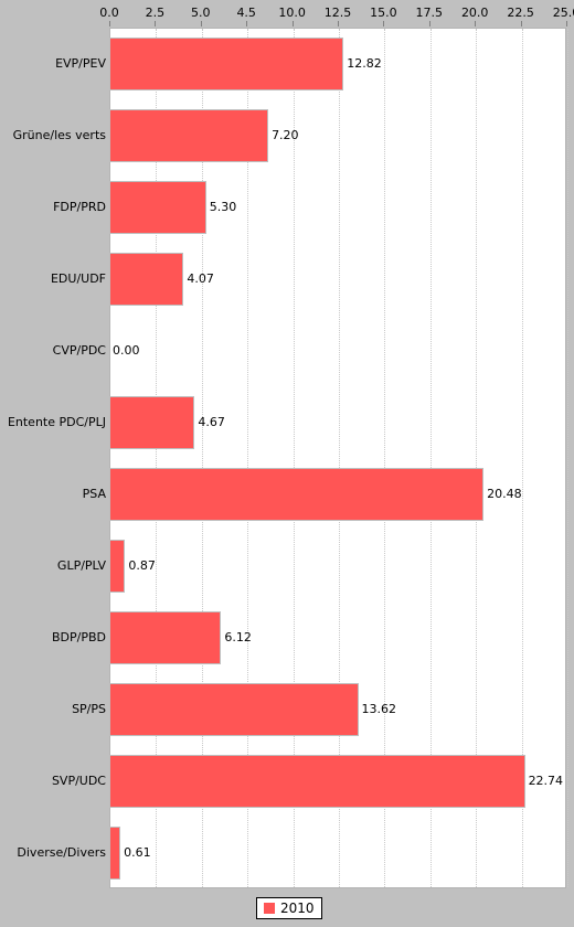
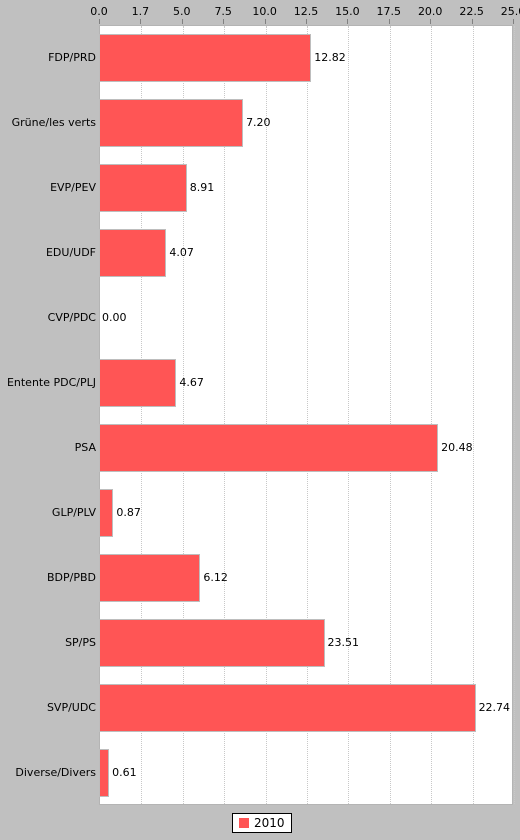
  0.0
- 2.5
+ 1.7
  5.0
- 4.5
+ 7.5
  10.0
  12.5
  15.0
  17.5
  20.0
  22.5
  25.
- EVP/PEV
+ FDP/PRD
  12.82
  Grüne/les verts
  7.20
- FDP/PRD
+ EVP/PEV
- 5.30
+ 8.91
  EDU/UDF
  4.07
  CVP/PDC
  0.00
  Entente PDC/PLJ
  4.67
  PSA
  20.48
  GLP/PLV
  0.87
  BDP/PBD
  6.12
  SP/PS
- 13.62
+ 23.51
  SVP/UDC
  22.74
  Diverse/Divers
  0.61
  2010
